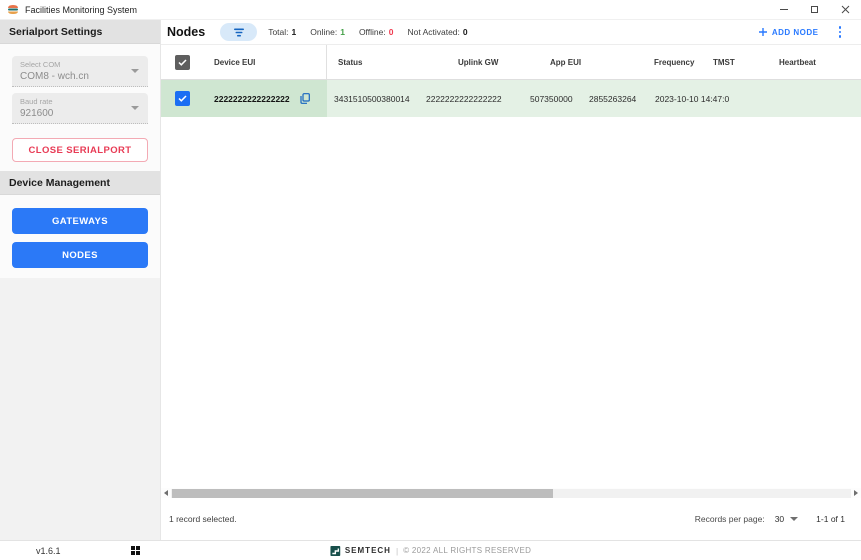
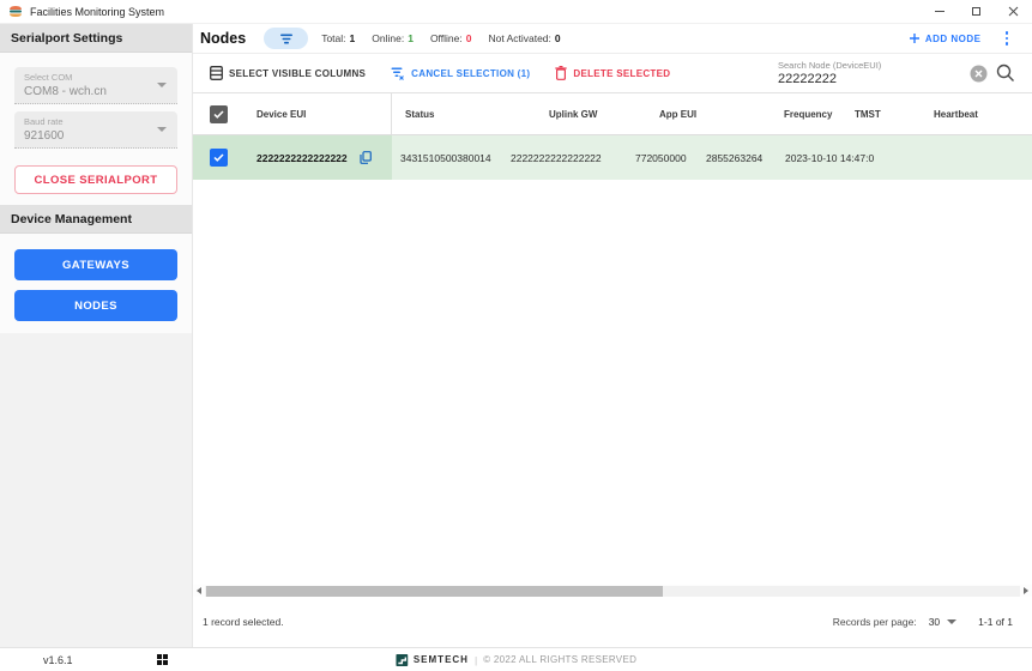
  Facilities Monitoring System
  Serialport Settings
  Select COM
  COM8 - wch.cn
  Baud rate
  921600
  CLOSE SERIALPORT
  Device Management
  GATEWAYS
  NODES
  Nodes
  Total:
  1
  Online:
  1
  Offline:
  0
  Not Activated:
  0
  ADD NODE
+ SELECT VISIBLE COLUMNS
+ CANCEL SELECTION (1)
+ DELETE SELECTED
+ Search Node (DeviceEUI)
+ 22222222
  Device EUI
  Status
  Uplink GW
  App EUI
  Frequency
  TMST
  Heartbeat
  2222222222222222
  3431510500380014
  2222222222222222
- 507350000
+ 772050000
  2855263264
  2023-10-10 14:47:0
  1 record selected.
  Records per page:
  30
  1-1 of 1
  v1.6.1
  SEMTECH
  |
  © 2022 ALL RIGHTS RESERVED
